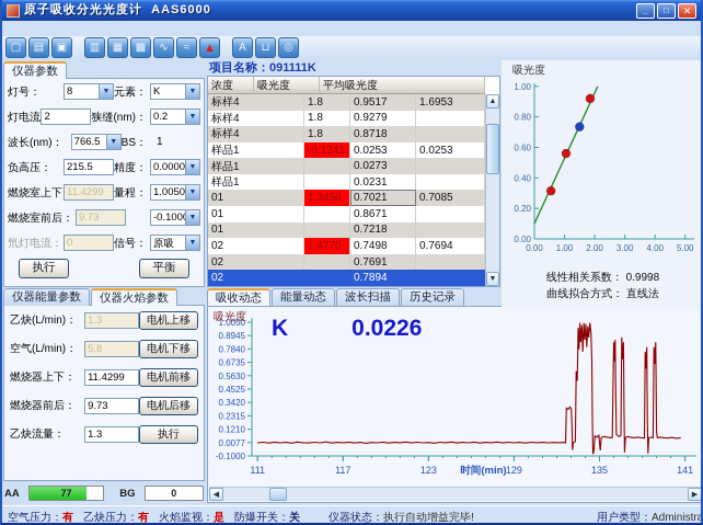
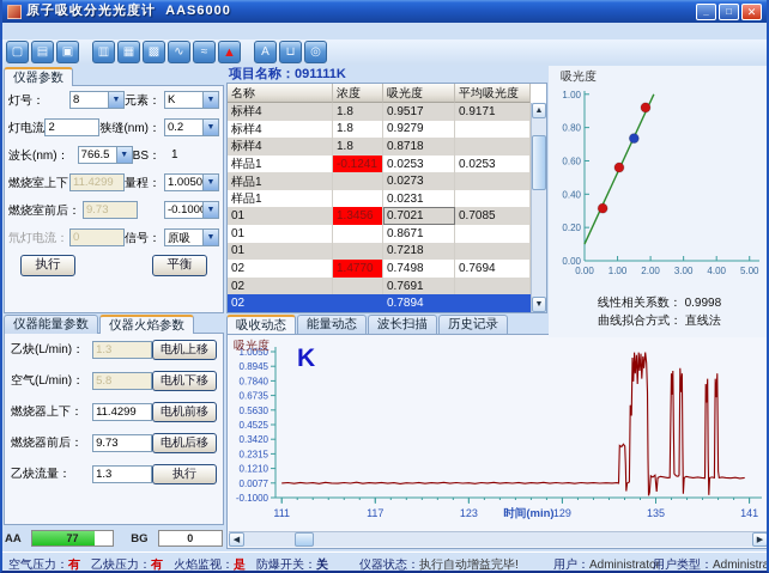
  原子吸收分光光度计 AAS6000
  _
  □
  ✕
  ▢
  ▤
  ▣
  ▥
  ▦
  ▩
  ∿
  ≈
  ▲
  A
  ⊔
  ◎
  仪器参数
  灯号：
  8
  元素：
  K
  灯电流
  2
  狭缝(nm)：
  0.2
  波长(nm)：
  766.5
  BS：
  1
- 负高压：
- 215.5
- 精度：
- 0.0000
  燃烧室上下
  11.4299
  量程：
  1.0050
  燃烧室前后：
  9.73
  -0.100
  氘灯电流：
  0
  信号：
  原吸
  执行
  平衡
  仪器能量参数
  仪器火焰参数
  乙炔(L/min)：
  1.3
  电机上移
  空气(L/min)：
  5.8
  电机下移
  燃烧器上下：
  11.4299
  电机前移
  燃烧器前后：
  9.73
  电机后移
  乙炔流量：
  1.3
  执行
  AA
  77
  BG
  0
  项目名称：091111K
+ 名称
  浓度
  吸光度
  平均吸光度
  标样4
  1.8
  0.9517
- 1.6953
+ 0.9171
  标样4
  1.8
  0.9279
  标样4
  1.8
  0.8718
  样品1
  -0.1241
  0.0253
  0.0253
  样品1
  0.0273
  样品1
  0.0231
  01
  1.3456
  0.7021
  0.7085
  01
  0.8671
  01
  0.7218
  02
  1.4770
  0.7498
  0.7694
  02
  0.7691
  02
  0.7894
  吸光度
  0.00
  0.20
  0.40
  0.60
  0.80
  1.00
  0.00
  1.00
  2.00
  3.00
  4.00
  5.00
  线性相关系数： 0.9998
  曲线拟合方式： 直线法
  吸收动态
  能量动态
  波长扫描
  历史记录
  吸光度
  K
- 0.0226
  1.0050
  0.8945
  0.7840
  0.6735
  0.5630
  0.4525
  0.3420
  0.2315
  0.1210
  0.0077
  -0.1000
  111
  117
  123
  129
  135
  141
  时间(min)
  空气压力：有
  乙炔压力：有
  火焰监视：是
  防爆开关：关
  仪器状态：执行自动增益完毕!
+ 用户：Administrator
  用户类型：Administra
